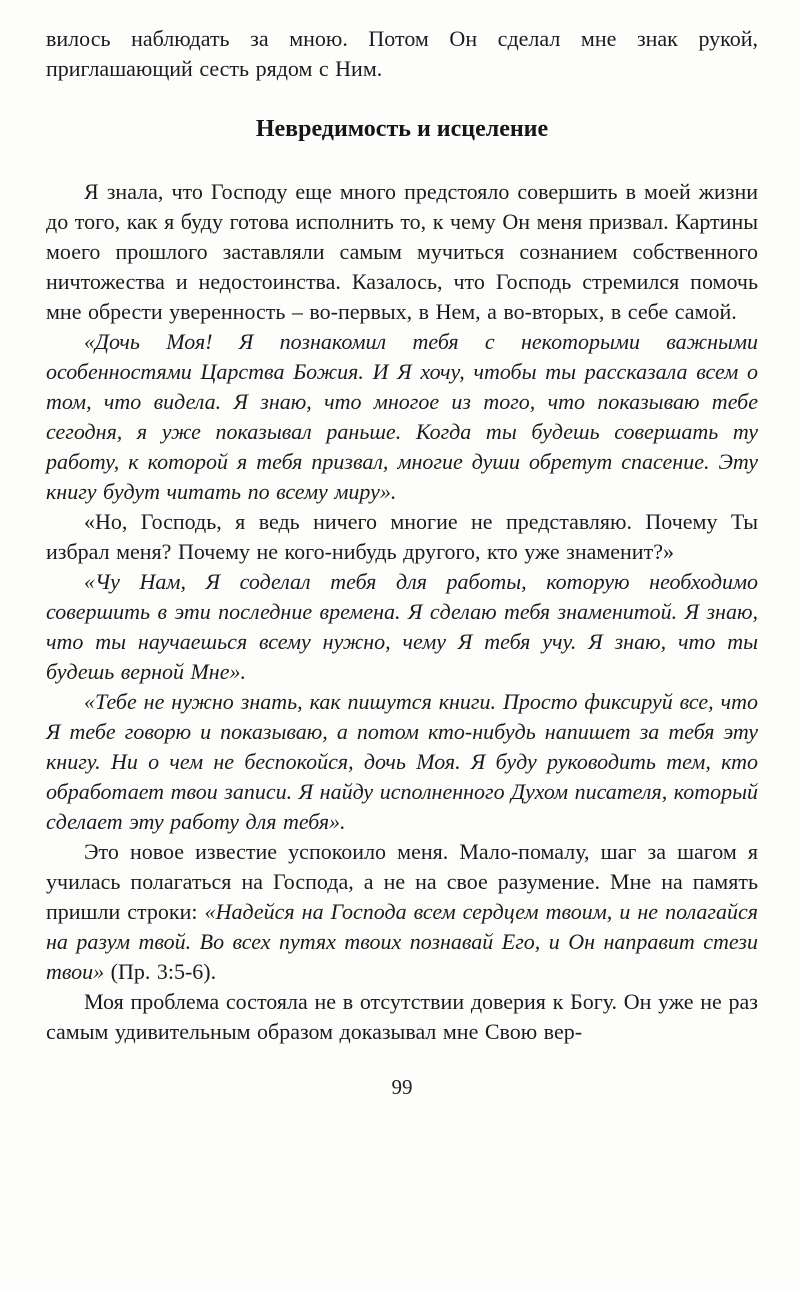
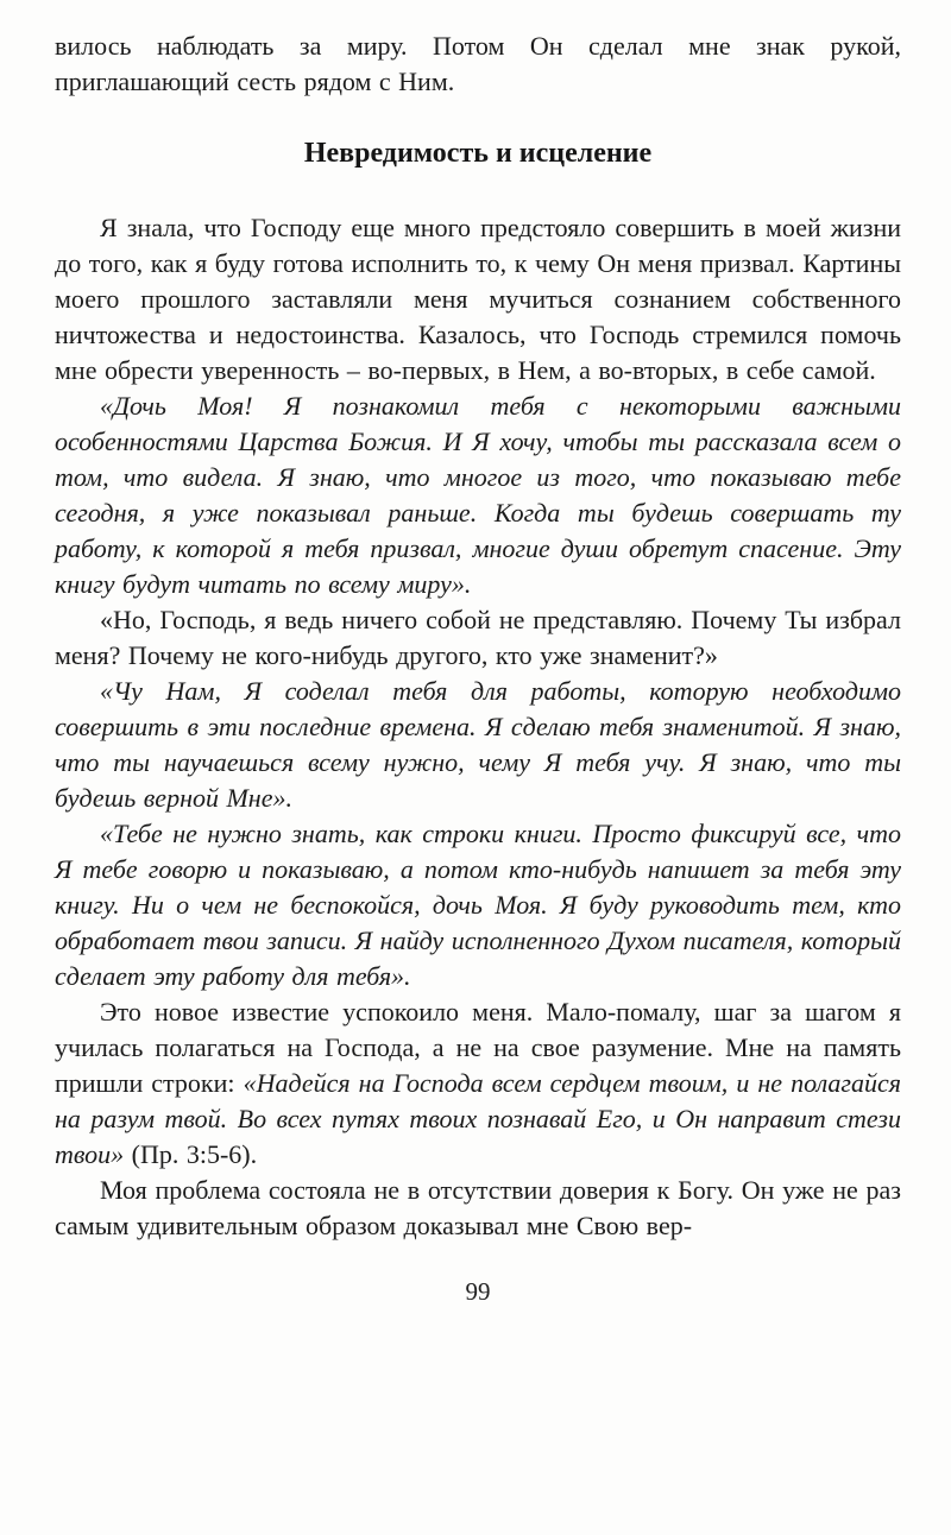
- вилось наблюдать за мною. Потом Он сделал мне знак рукой, приглашающий сесть рядом с Ним.
+ вилось наблюдать за миру. Потом Он сделал мне знак рукой, приглашающий сесть рядом с Ним.
  Невредимость и исцеление
- Я знала, что Господу еще много предстояло совершить в моей жизни до того, как я буду готова исполнить то, к чему Он меня призвал. Картины моего прошлого заставляли самым мучиться сознанием собственного ничтожества и недостоинства. Казалось, что Господь стремился помочь мне обрести уверенность – во-первых, в Нем, а во-вторых, в себе самой.
+ Я знала, что Господу еще много предстояло совершить в моей жизни до того, как я буду готова исполнить то, к чему Он меня призвал. Картины моего прошлого заставляли меня мучиться сознанием собственного ничтожества и недостоинства. Казалось, что Господь стремился помочь мне обрести уверенность – во-первых, в Нем, а во-вторых, в себе самой.
  «Дочь Моя! Я познакомил тебя с некоторыми важными особенностями Царства Божия. И Я хочу, чтобы ты рассказала всем о том, что видела. Я знаю, что многое из того, что показываю тебе сегодня, я уже показывал раньше. Когда ты будешь совершать ту работу, к которой я тебя призвал, многие души обретут спасение. Эту книгу будут читать по всему миру».
- «Но, Господь, я ведь ничего многие не представляю. Почему Ты избрал меня? Почему не кого-нибудь другого, кто уже знаменит?»
+ «Но, Господь, я ведь ничего собой не представляю. Почему Ты избрал меня? Почему не кого-нибудь другого, кто уже знаменит?»
  «Чу Нам, Я соделал тебя для работы, которую необходимо совершить в эти последние времена. Я сделаю тебя знаменитой. Я знаю, что ты научаешься всему нужно, чему Я тебя учу. Я знаю, что ты будешь верной Мне».
- «Тебе не нужно знать, как пишутся книги. Просто фиксируй все, что Я тебе говорю и показываю, а потом кто-нибудь напишет за тебя эту книгу. Ни о чем не беспокойся, дочь Моя. Я буду руководить тем, кто обработает твои записи. Я найду исполненного Духом писателя, который сделает эту работу для тебя».
+ «Тебе не нужно знать, как строки книги. Просто фиксируй все, что Я тебе говорю и показываю, а потом кто-нибудь напишет за тебя эту книгу. Ни о чем не беспокойся, дочь Моя. Я буду руководить тем, кто обработает твои записи. Я найду исполненного Духом писателя, который сделает эту работу для тебя».
  Это новое известие успокоило меня. Мало-помалу, шаг за шагом я училась полагаться на Господа, а не на свое разумение. Мне на память пришли строки: «Надейся на Господа всем сердцем твоим, и не полагайся на разум твой. Во всех путях твоих познавай Его, и Он направит стези твои» (Пр. 3:5-6).
  Моя проблема состояла не в отсутствии доверия к Богу. Он уже не раз самым удивительным образом доказывал мне Свою вер-
  99
